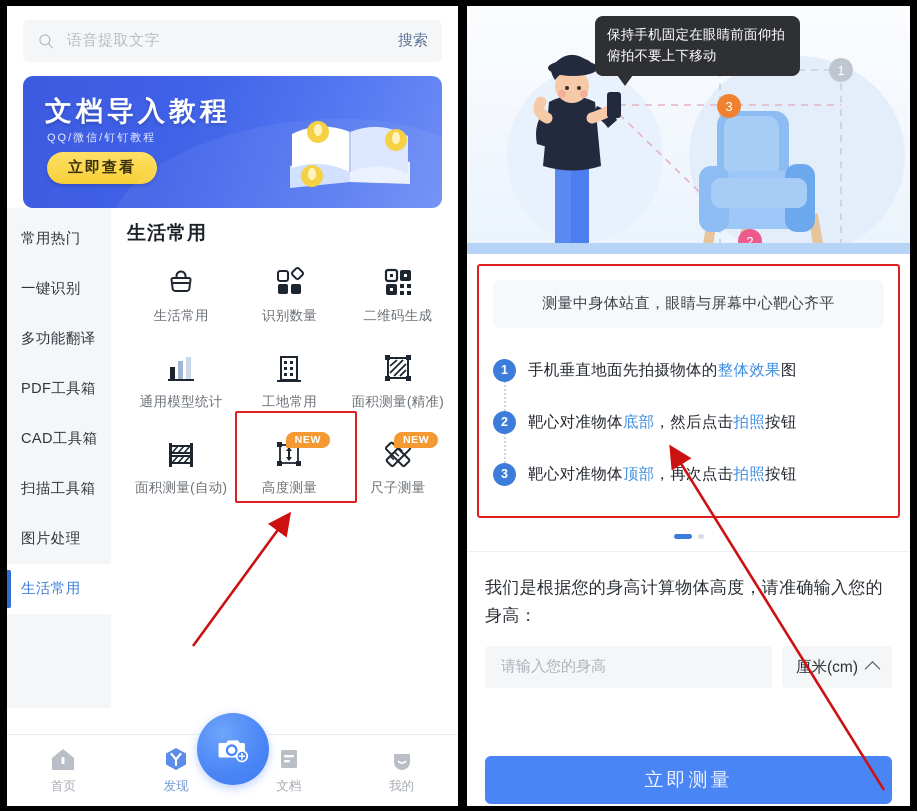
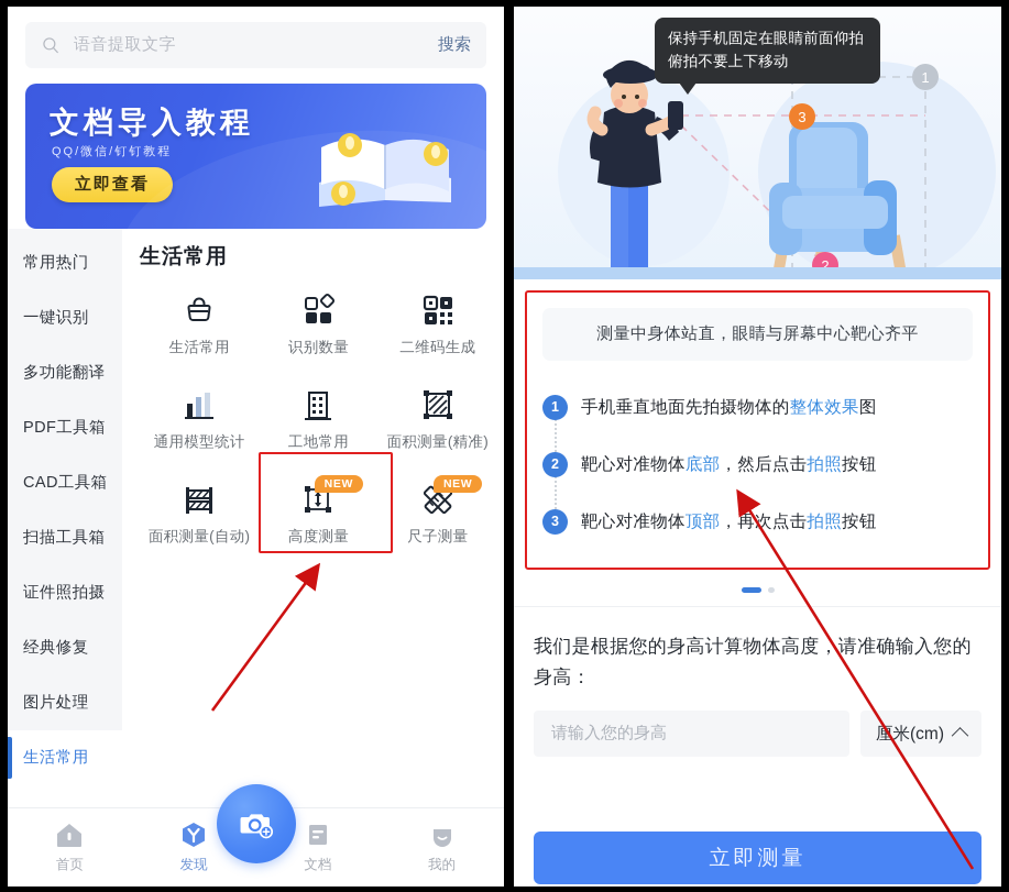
  语音提取文字
  搜索
  文档导入教程
  QQ/微信/钉钉教程
  立即查看
  常用热门
  一键识别
  多功能翻译
  PDF工具箱
  CAD工具箱
  扫描工具箱
+ 证件照拍摄
+ 经典修复
  图片处理
  生活常用
  生活常用
  生活常用
  识别数量
  二维码生成
  通用模型统计
  工地常用
  面积测量(精准)
  面积测量(自动)
  高度测量
  NEW
  尺子测量
  NEW
  首页
  发现
  文档
  我的
  1
  2
  3
  保持手机固定在眼睛前面仰拍俯拍不要上下移动
  测量中身体站直，眼睛与屏幕中心靶心齐平
  1
  手机垂直地面先拍摄物体的整体效果图
  2
  靶心对准物体底部，然后点击拍照按钮
  3
  靶心对准物体顶部，再次点击拍照按钮
  我们是根据您的身高计算物体高度，请准确输入您的身高：
  请输入您的身高
  厘米(cm)
  立即测量
